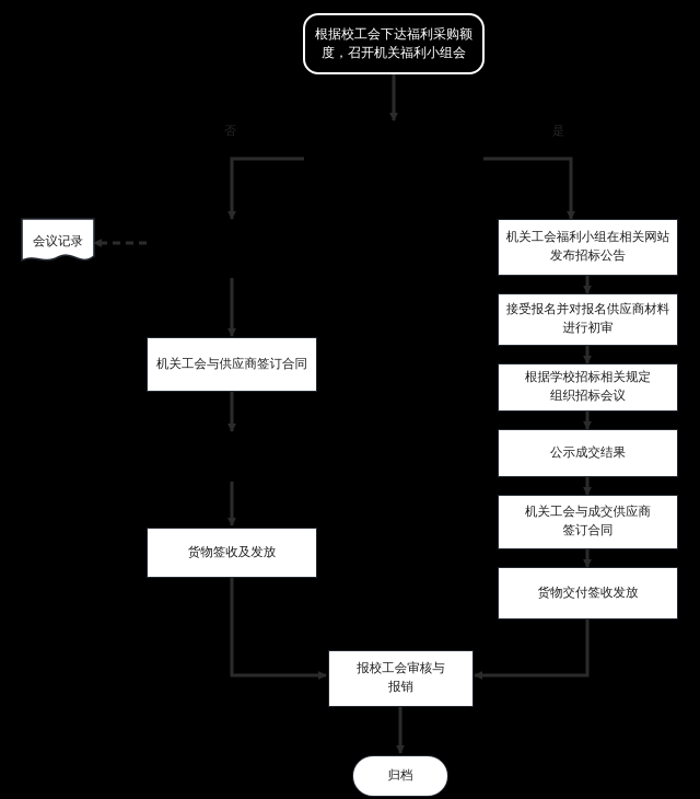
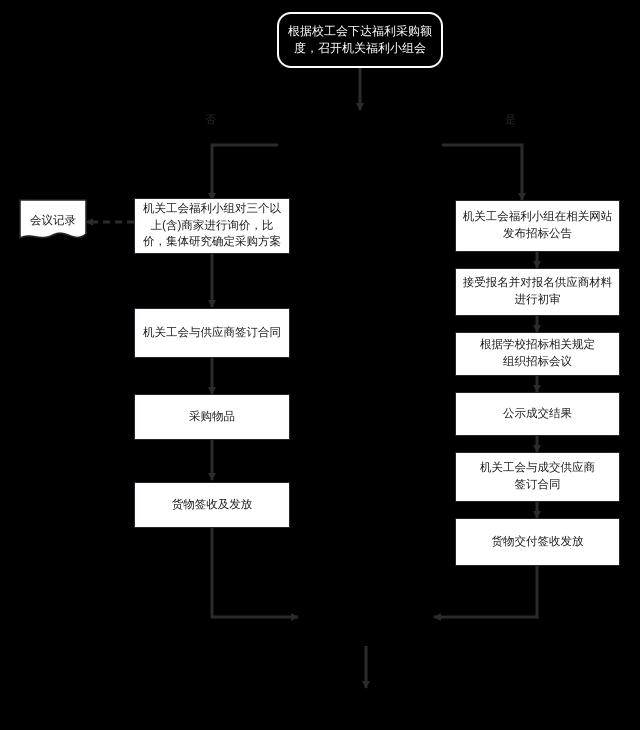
  根据校工会下达福利采购额
  度，召开机关福利小组会
  否
  是
  会议记录
+ 机关工会福利小组对三个以
+ 上(含)商家进行询价，比
+ 价，集体研究确定采购方案
  机关工会与供应商签订合同
+ 采购物品
  货物签收及发放
  机关工会福利小组在相关网站
  发布招标公告
  接受报名并对报名供应商材料
  进行初审
  根据学校招标相关规定
  组织招标会议
  公示成交结果
  机关工会与成交供应商
  签订合同
  货物交付签收发放
- 报校工会审核与
- 报销
- 归档
